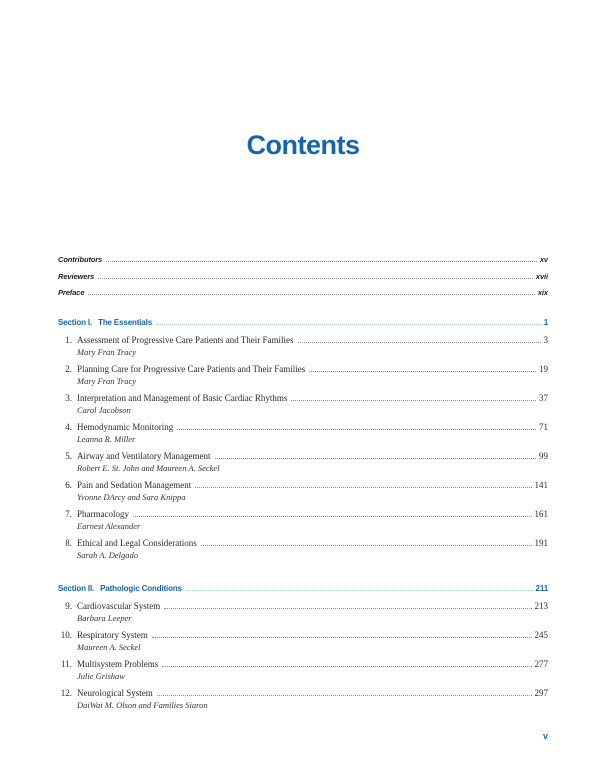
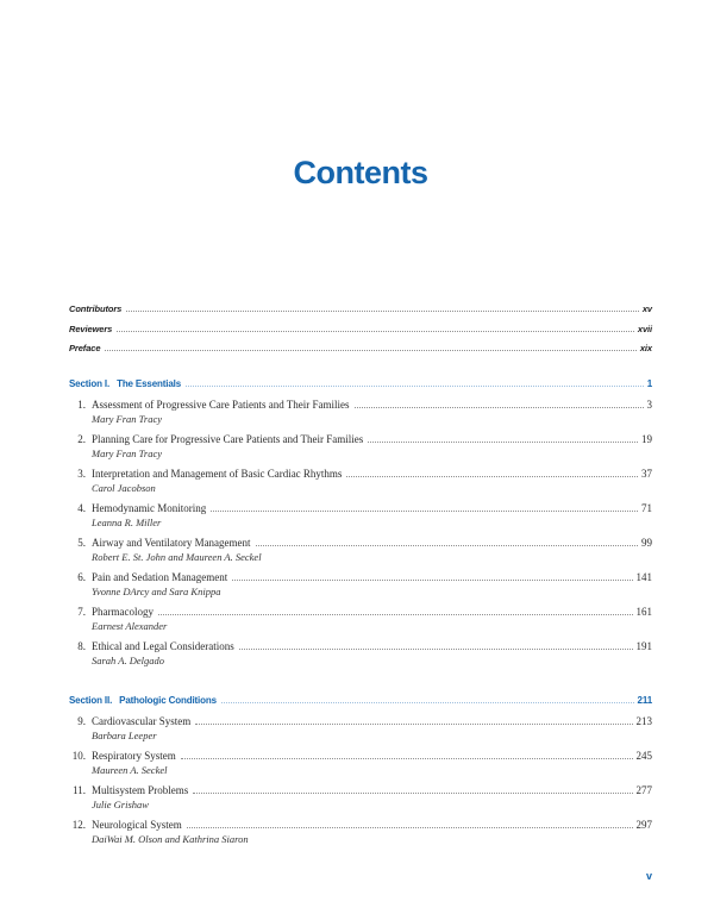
  Contents
  Contributors
  xv
  Reviewers
  xvii
  Preface
  xix
  Section I.
  The Essentials
  1
  1.
  Assessment of Progressive Care Patients and Their Families
  3
  Mary Fran Tracy
  2.
  Planning Care for Progressive Care Patients and Their Families
  19
  Mary Fran Tracy
  3.
  Interpretation and Management of Basic Cardiac Rhythms
  37
  Carol Jacobson
  4.
  Hemodynamic Monitoring
  71
  Leanna R. Miller
  5.
  Airway and Ventilatory Management
  99
  Robert E. St. John and Maureen A. Seckel
  6.
  Pain and Sedation Management
  141
  Yvonne DArcy and Sara Knippa
  7.
  Pharmacology
  161
  Earnest Alexander
  8.
  Ethical and Legal Considerations
  191
  Sarah A. Delgado
  Section II.
  Pathologic Conditions
  211
  9.
  Cardiovascular System
  213
  Barbara Leeper
  10.
  Respiratory System
  245
  Maureen A. Seckel
  11.
  Multisystem Problems
  277
  Julie Grishaw
  12.
  Neurological System
  297
- DaiWai M. Olson and Families Siaron
+ DaiWai M. Olson and Kathrina Siaron
  v
